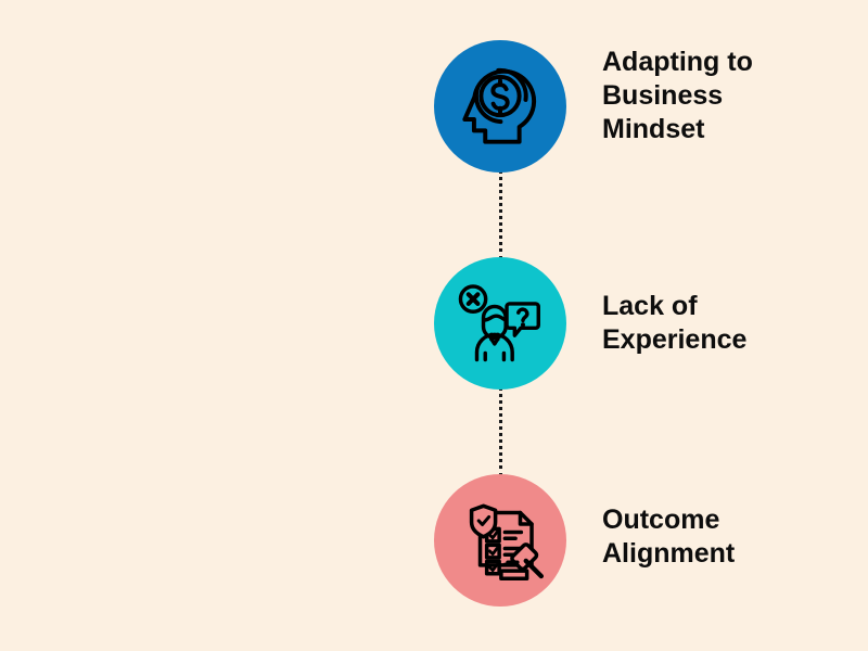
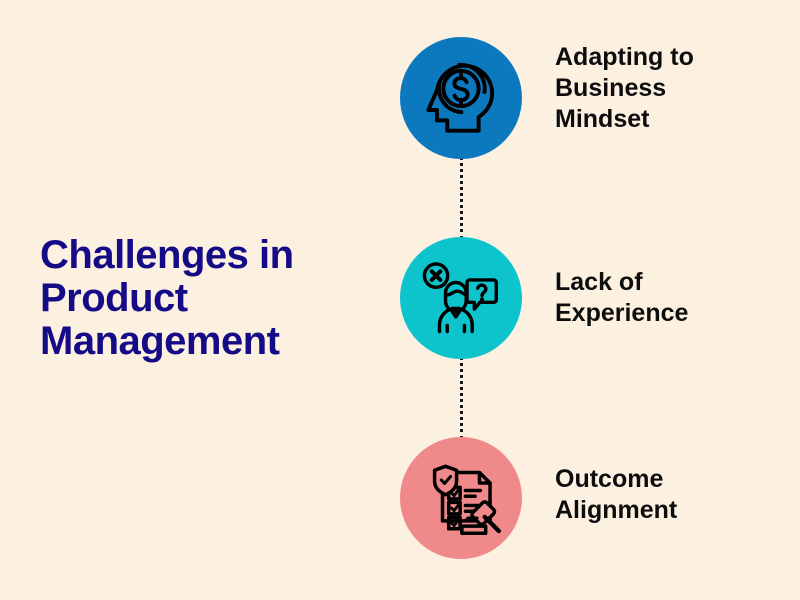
+ Challenges in
+ Product
+ Management
  Adapting to
  Business
  Mindset
  Lack of
  Experience
  Outcome
  Alignment
